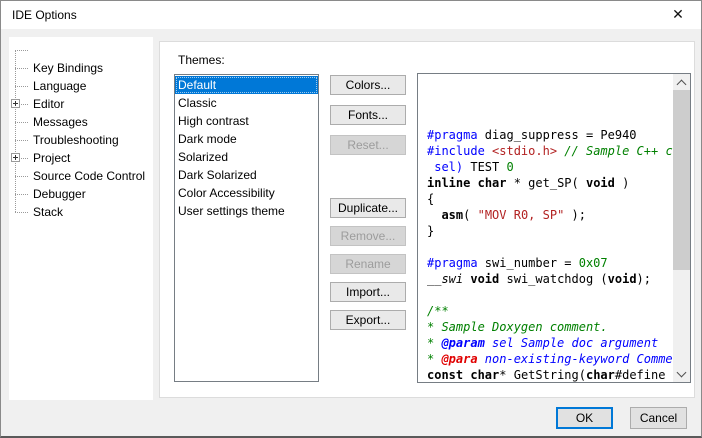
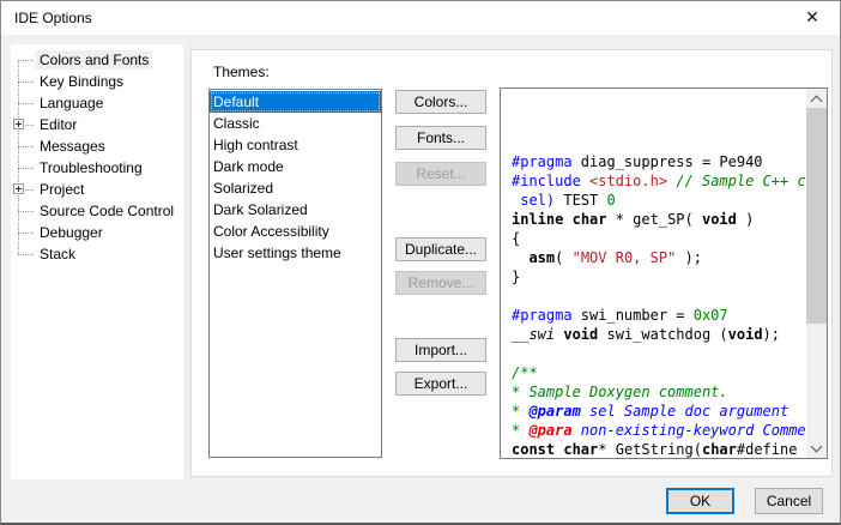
  IDE Options
  ✕
+ Colors and Fonts
  Key Bindings
  Language
  Editor
  Messages
  Troubleshooting
  Project
  Source Code Control
  Debugger
  Stack
  Themes:
  Default
  Classic
  High contrast
  Dark mode
  Solarized
  Dark Solarized
  Color Accessibility
  User settings theme
  #pragma diag_suppress = Pe940
  #include <stdio.h> // Sample C++ c
  sel) TEST 0
  inline char * get_SP( void )
  {
  asm( "MOV R0, SP" );
  }
  #pragma swi_number = 0x07
  __swi void swi_watchdog (void);
  /**
  * Sample Doxygen comment.
  * @param sel Sample doc argument
  * @para non-existing-keyword Comme
  const char* GetString(char#define
  Colors...
  Fonts...
  Reset...
  Duplicate...
  Remove...
- Rename
  Import...
  Export...
  OK
  Cancel
